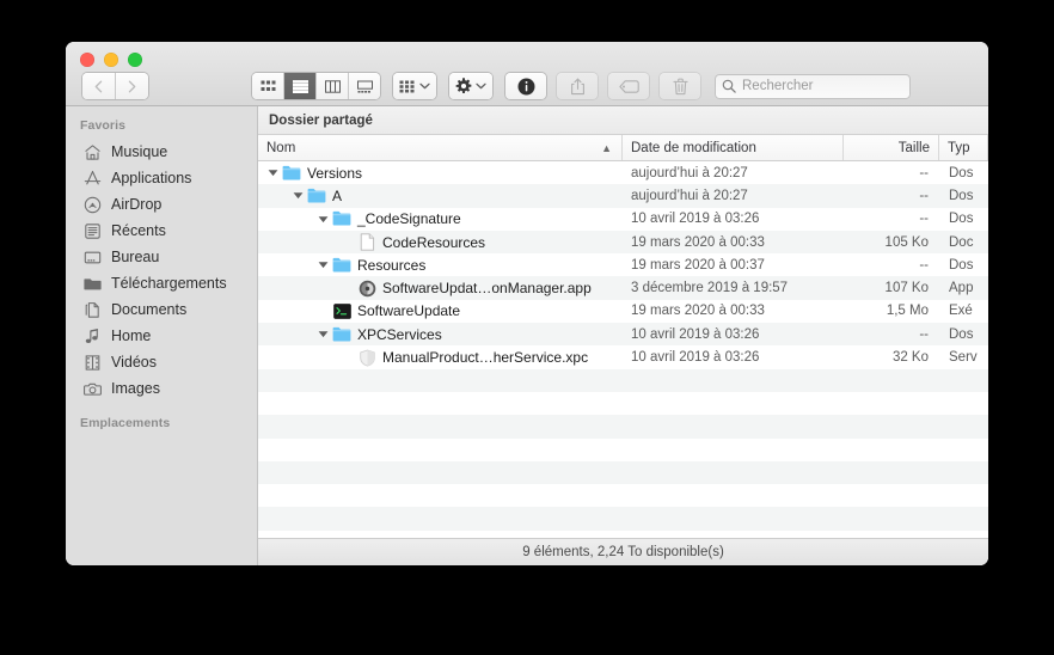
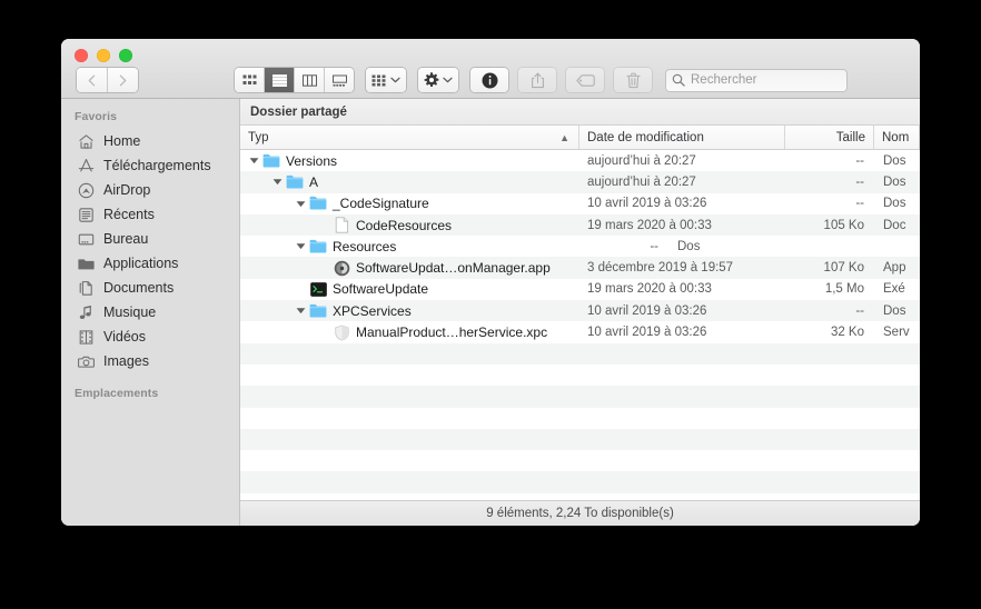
  Rechercher
  Favoris
- Musique
+ Home
- Applications
+ Téléchargements
  AirDrop
  Récents
  Bureau
- Téléchargements
+ Applications
  Documents
- Home
+ Musique
  Vidéos
  Images
  Emplacements
  Dossier partagé
- Nom
+ Typ
  ▲
  Date de modification
  Taille
- Typ
+ Nom
  Versions
  aujourd’hui à 20:27
  --
  Dos
  A
  aujourd’hui à 20:27
  --
  Dos
  _CodeSignature
  10 avril 2019 à 03:26
  --
  Dos
  CodeResources
  19 mars 2020 à 00:33
  105 Ko
  Doc
  Resources
- 19 mars 2020 à 00:37
  --
  Dos
  SoftwareUpdat…onManager.app
  3 décembre 2019 à 19:57
  107 Ko
  App
  SoftwareUpdate
  19 mars 2020 à 00:33
  1,5 Mo
  Exé
  XPCServices
  10 avril 2019 à 03:26
  --
  Dos
  ManualProduct…herService.xpc
  10 avril 2019 à 03:26
  32 Ko
  Serv
  9 éléments, 2,24 To disponible(s)
